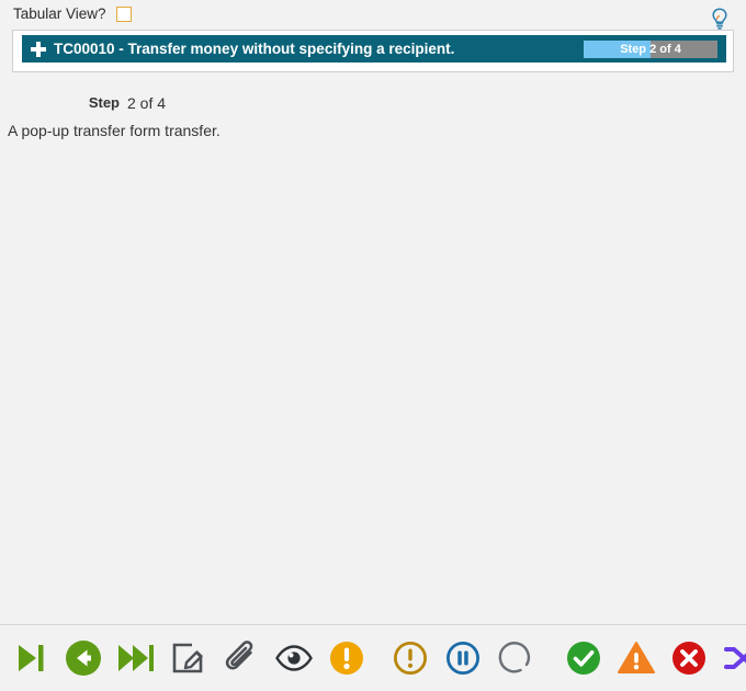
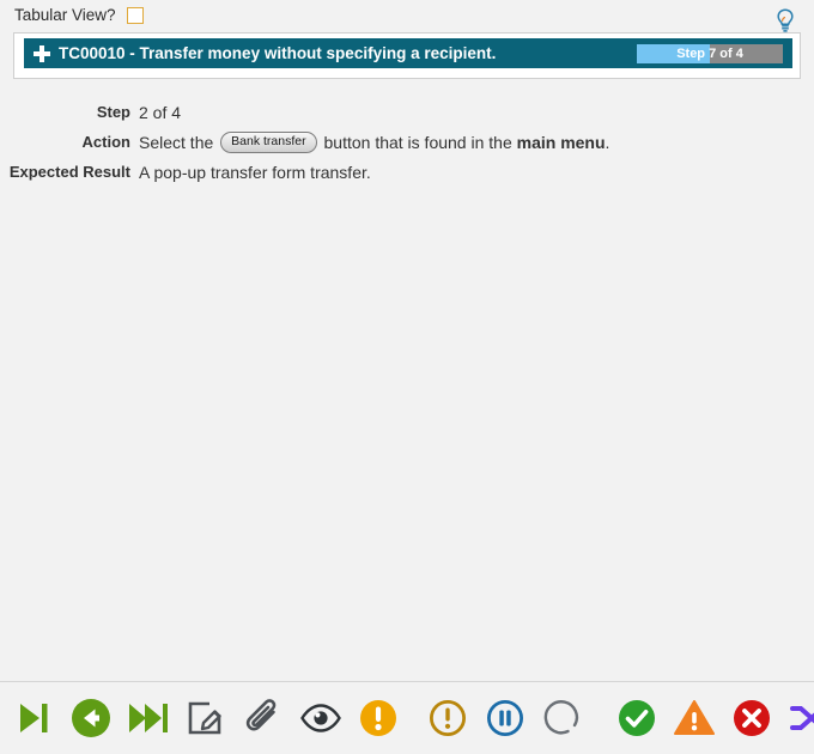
  Tabular View?
  TC00010 - Transfer money without specifying a recipient.
- Step 2 of 4
+ Step 7 of 4
  Step
  2 of 4
+ Action
+ Select the Bank transfer button that is found in the main menu.
+ Expected Result
  A pop-up transfer form transfer.
